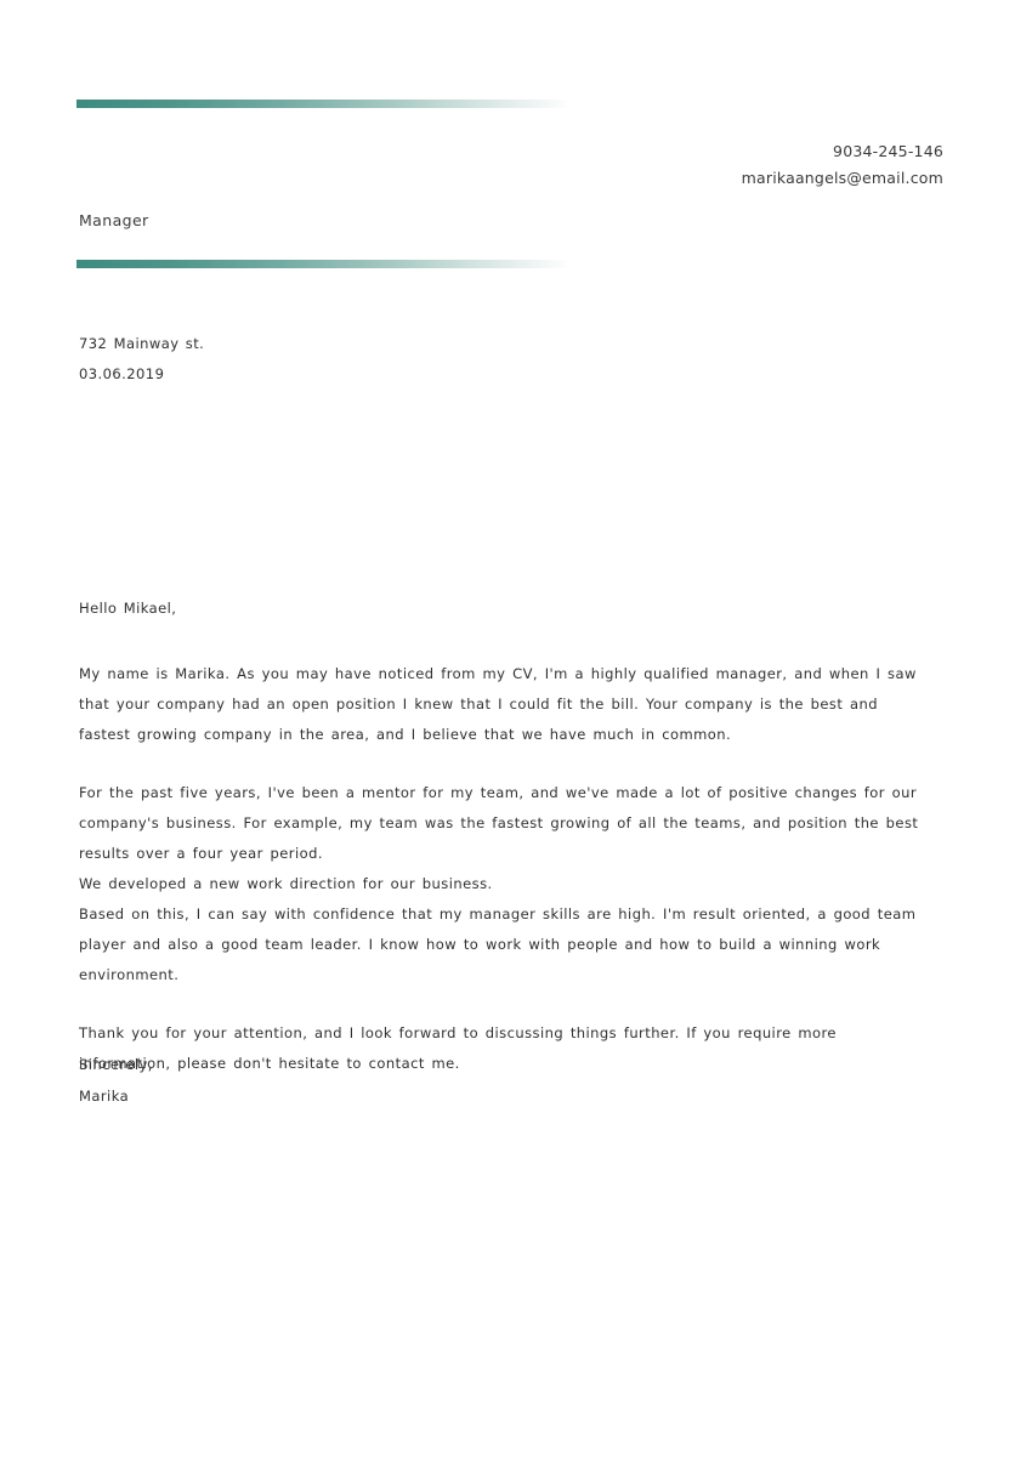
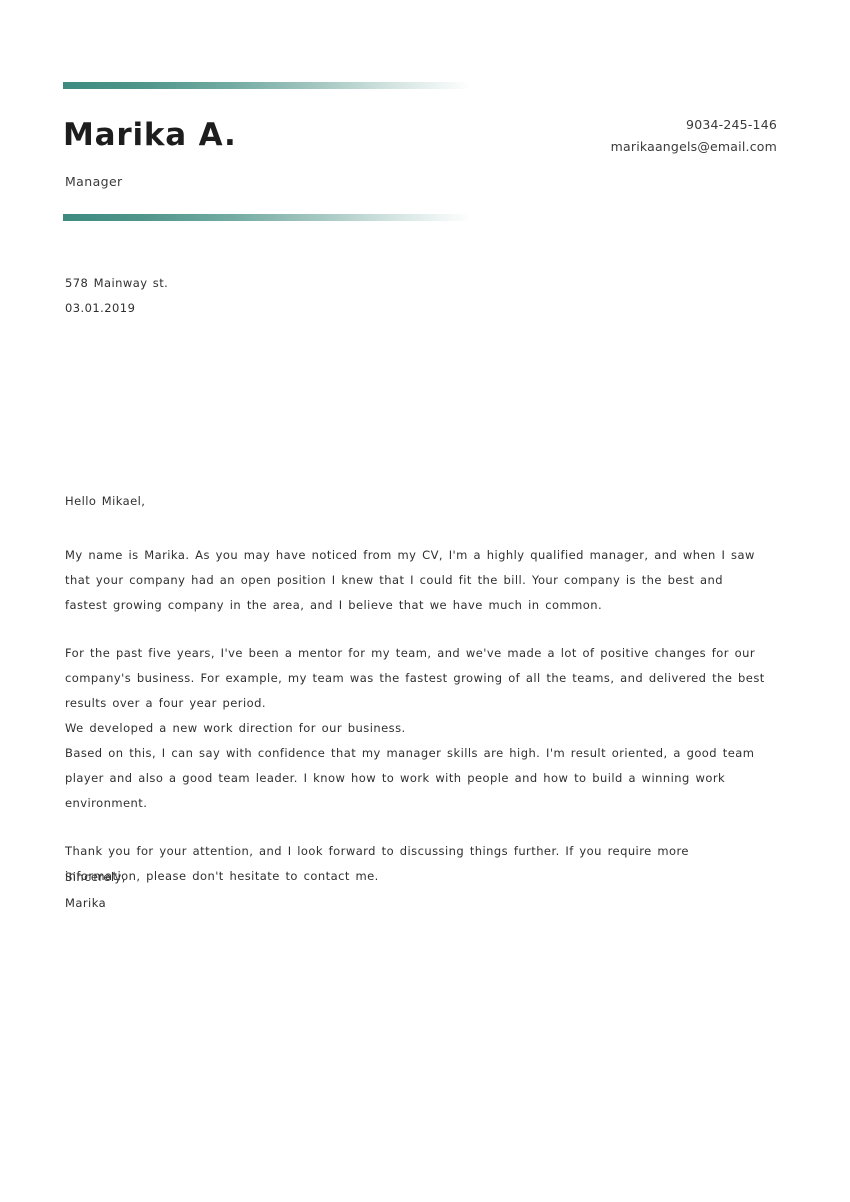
+ Marika A.
  Manager
  9034-245-146
  marikaangels@email.com
- 732 Mainway st.
+ 578 Mainway st.
- 03.06.2019
+ 03.01.2019
  Hello Mikael,
  My name is Marika. As you may have noticed from my CV, I'm a highly qualified manager, and when I saw that your company had an open position I knew that I could fit the bill. Your company is the best and fastest growing company in the area, and I believe that we have much in common.
- For the past five years, I've been a mentor for my team, and we've made a lot of positive changes for our company's business. For example, my team was the fastest growing of all the teams, and position the best results over a four year period.
+ For the past five years, I've been a mentor for my team, and we've made a lot of positive changes for our company's business. For example, my team was the fastest growing of all the teams, and delivered the best results over a four year period.
  We developed a new work direction for our business.
  Based on this, I can say with confidence that my manager skills are high. I'm result oriented, a good team player and also a good team leader. I know how to work with people and how to build a winning work environment.
  Thank you for your attention, and I look forward to discussing things further. If you require more information, please don't hesitate to contact me.
  Sincerely,
  Marika
